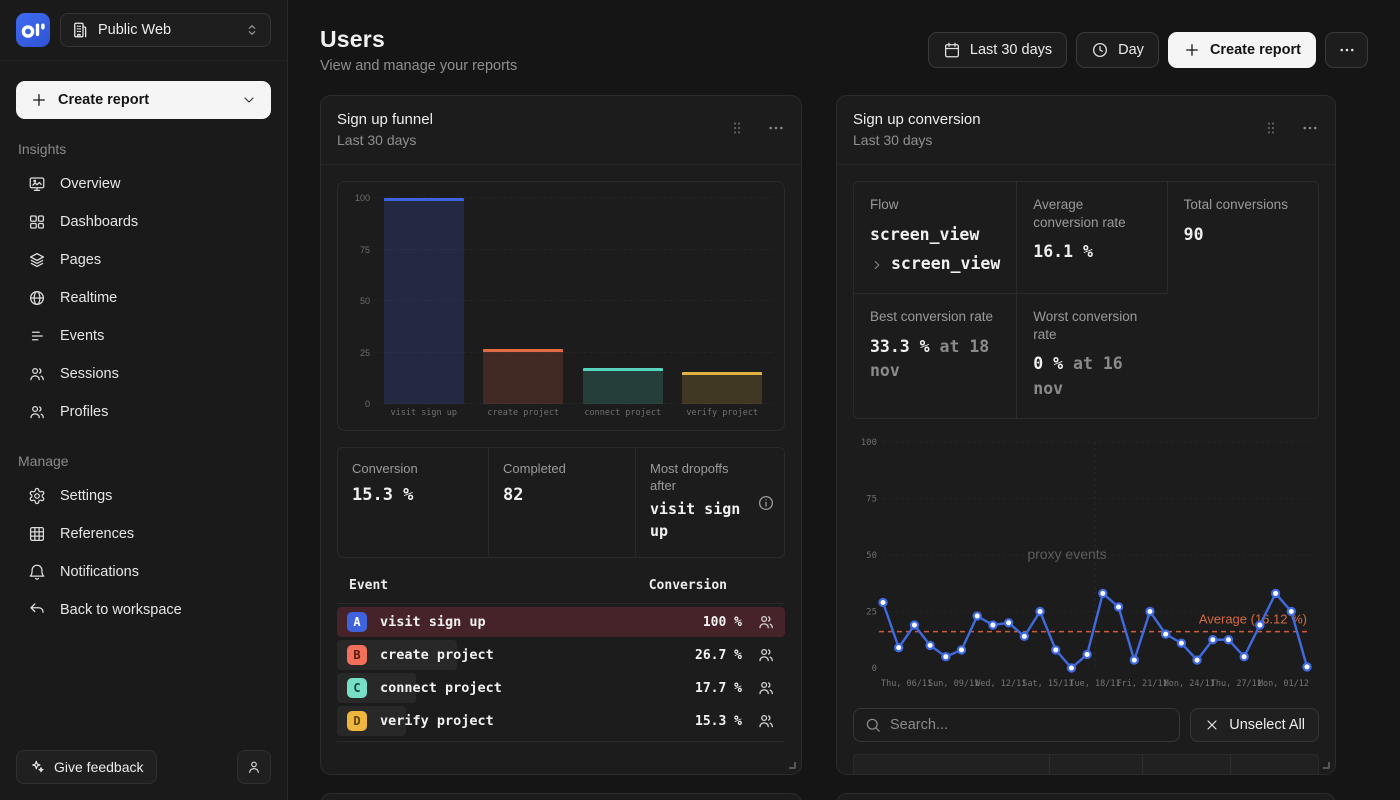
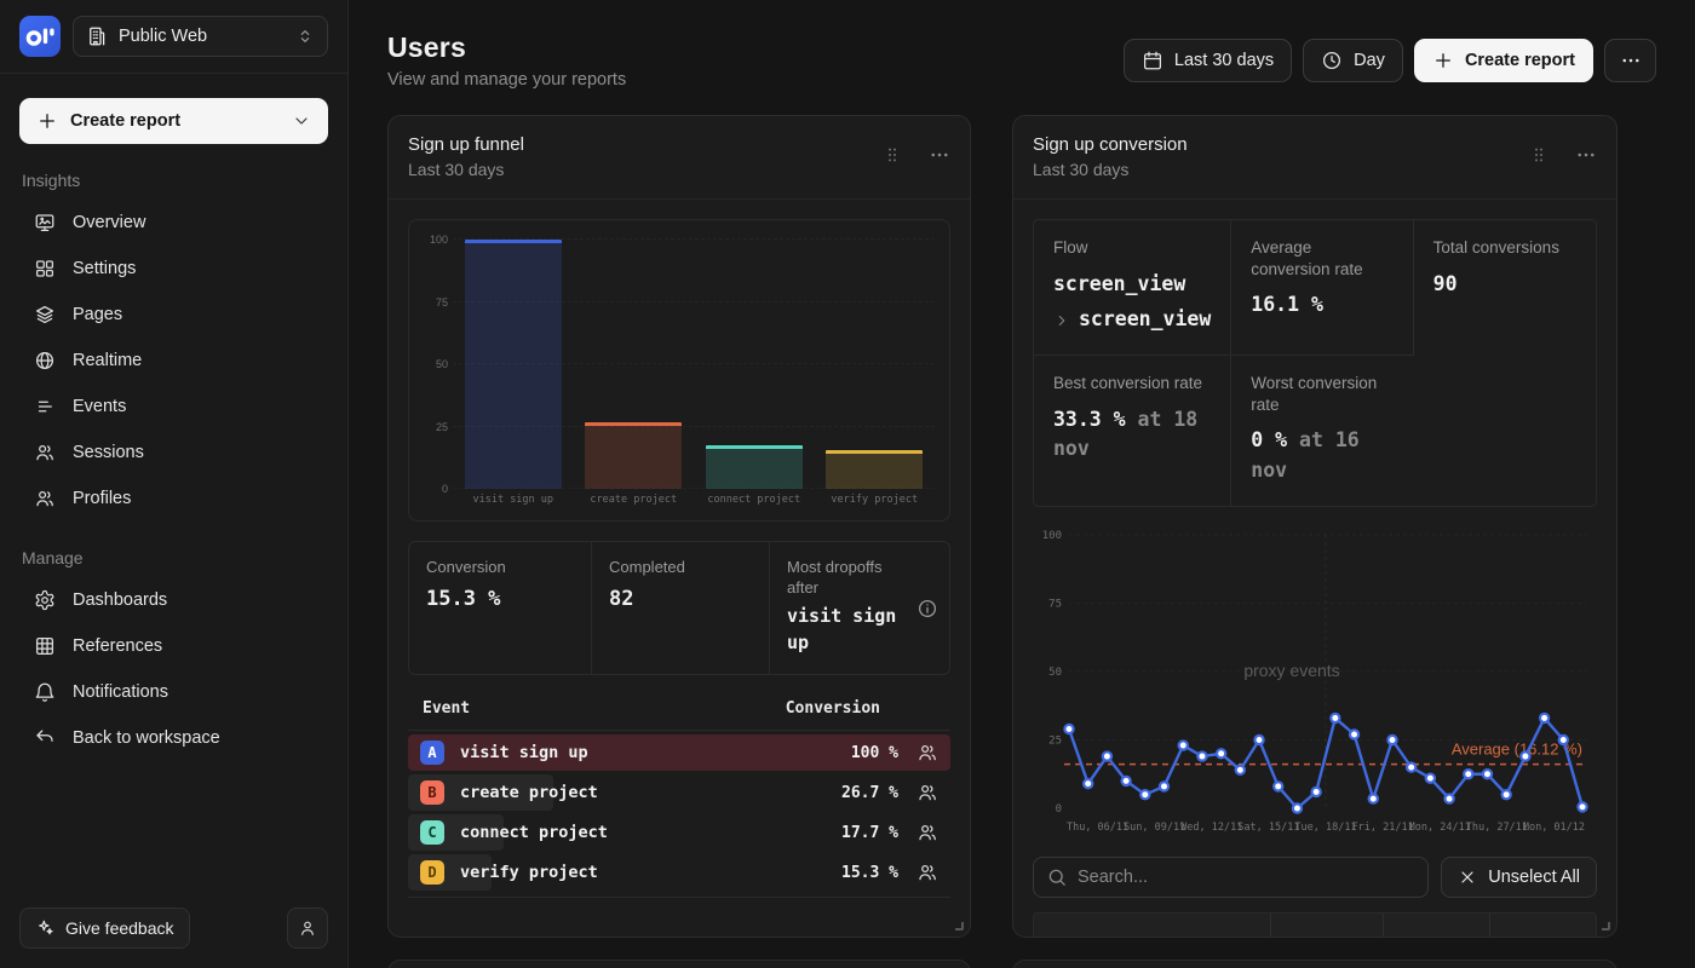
  Public Web
  Create report
  Insights
  Overview
- Dashboards
+ Settings
  Pages
  Realtime
  Events
  Sessions
  Profiles
  Manage
- Settings
+ Dashboards
  References
  Notifications
  Back to workspace
  Give feedback
  Users
  View and manage your reports
  Last 30 days
  Day
  Create report
  Sign up funnel
  Last 30 days
  0
  25
  50
  75
  100
  visit sign up
  create project
  connect project
  verify project
  Conversion
  15.3 %
  Completed
  82
  Most dropoffs after
  visit sign up
  Event
  Conversion
  A
  visit sign up
  100 %
  B
  create project
  26.7 %
  C
  connect project
  17.7 %
  D
  verify project
  15.3 %
  Sign up conversion
  Last 30 days
  Flow
  screen_view
  screen_view
  Average conversion rate
  16.1 %
  Total conversions
  90
  Best conversion rate
  33.3 % at 18 nov
  Worst conversion rate
  0 % at 16 nov
  0
  25
  50
  75
  100
  proxy events
  Average (16.12 %)
  Thu, 06/11
  Sun, 09/11
  Wed, 12/11
  Sat, 15/11
  Tue, 18/11
  Fri, 21/11
  Mon, 24/11
  Thu, 27/11
  Mon, 01/12
  Search...
  Unselect All
